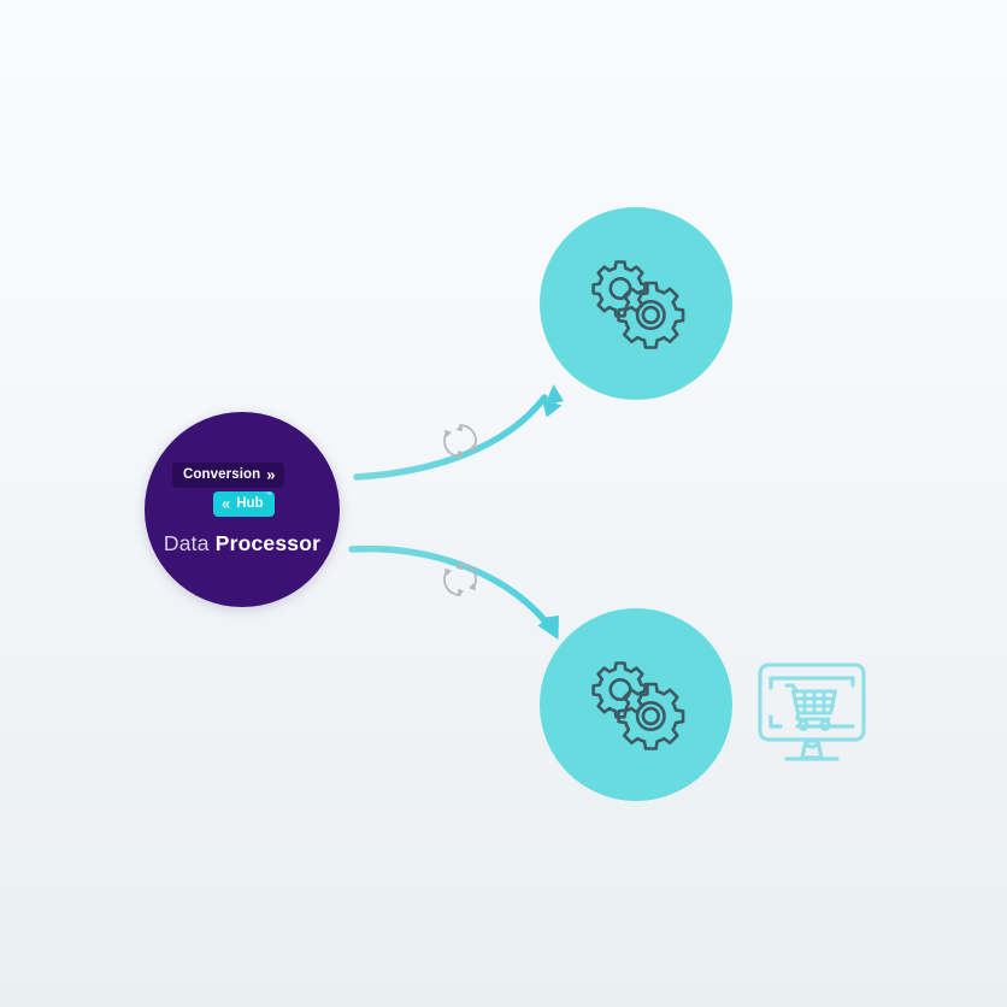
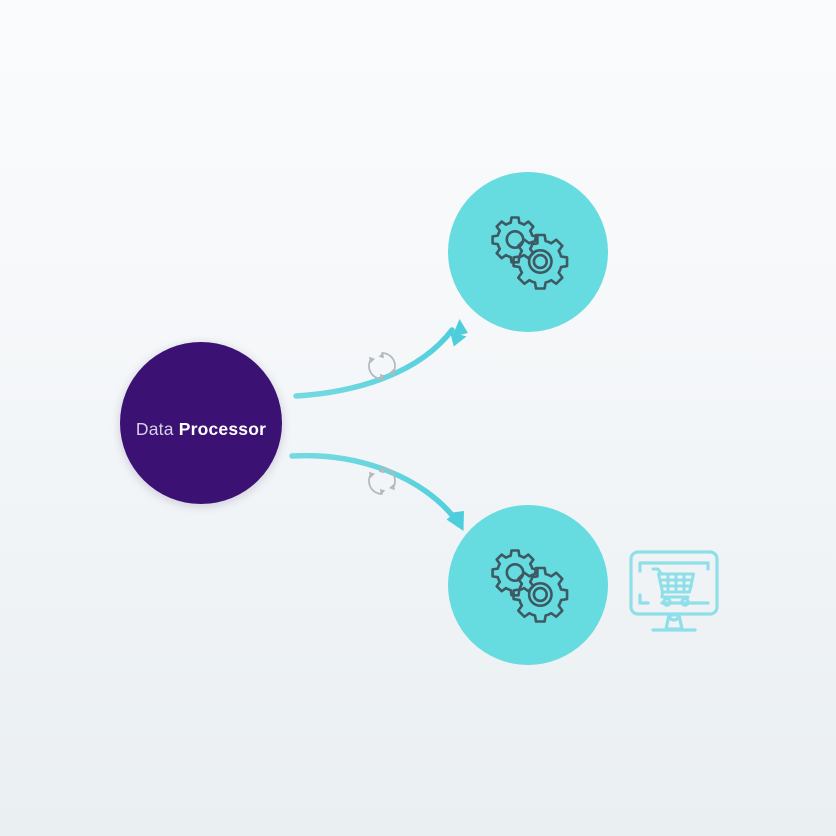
- Conversion
- »
- «
- Hub
  Data Processor
